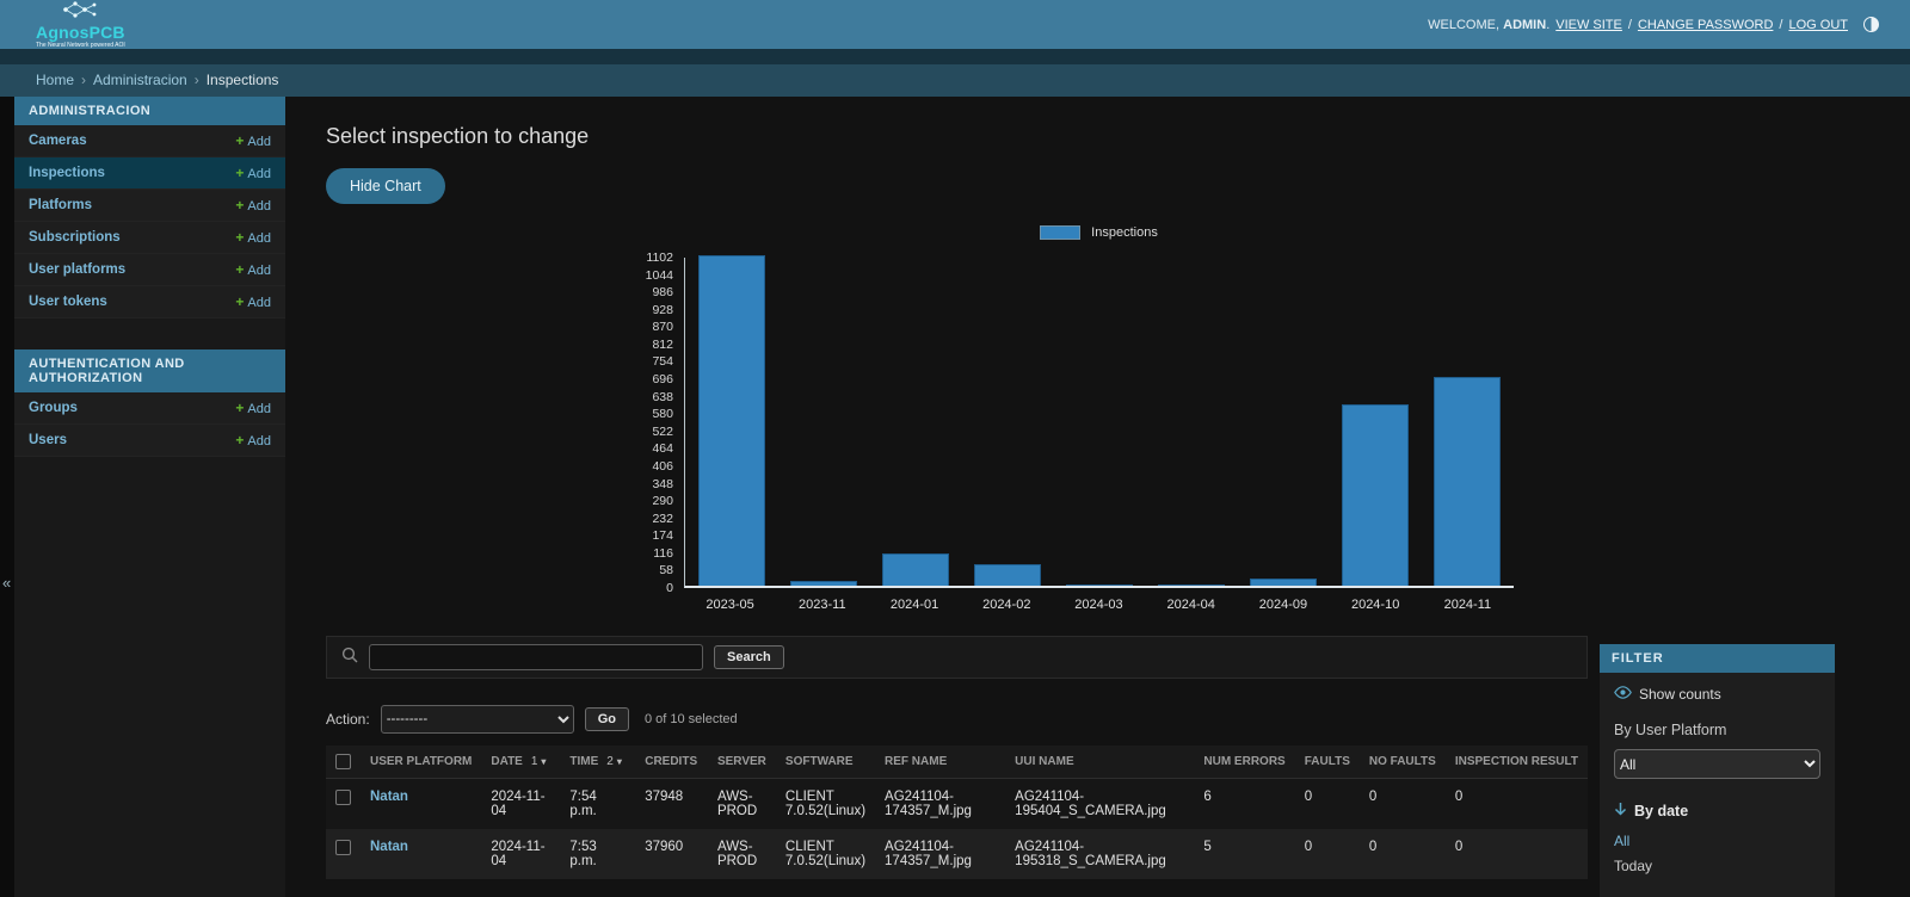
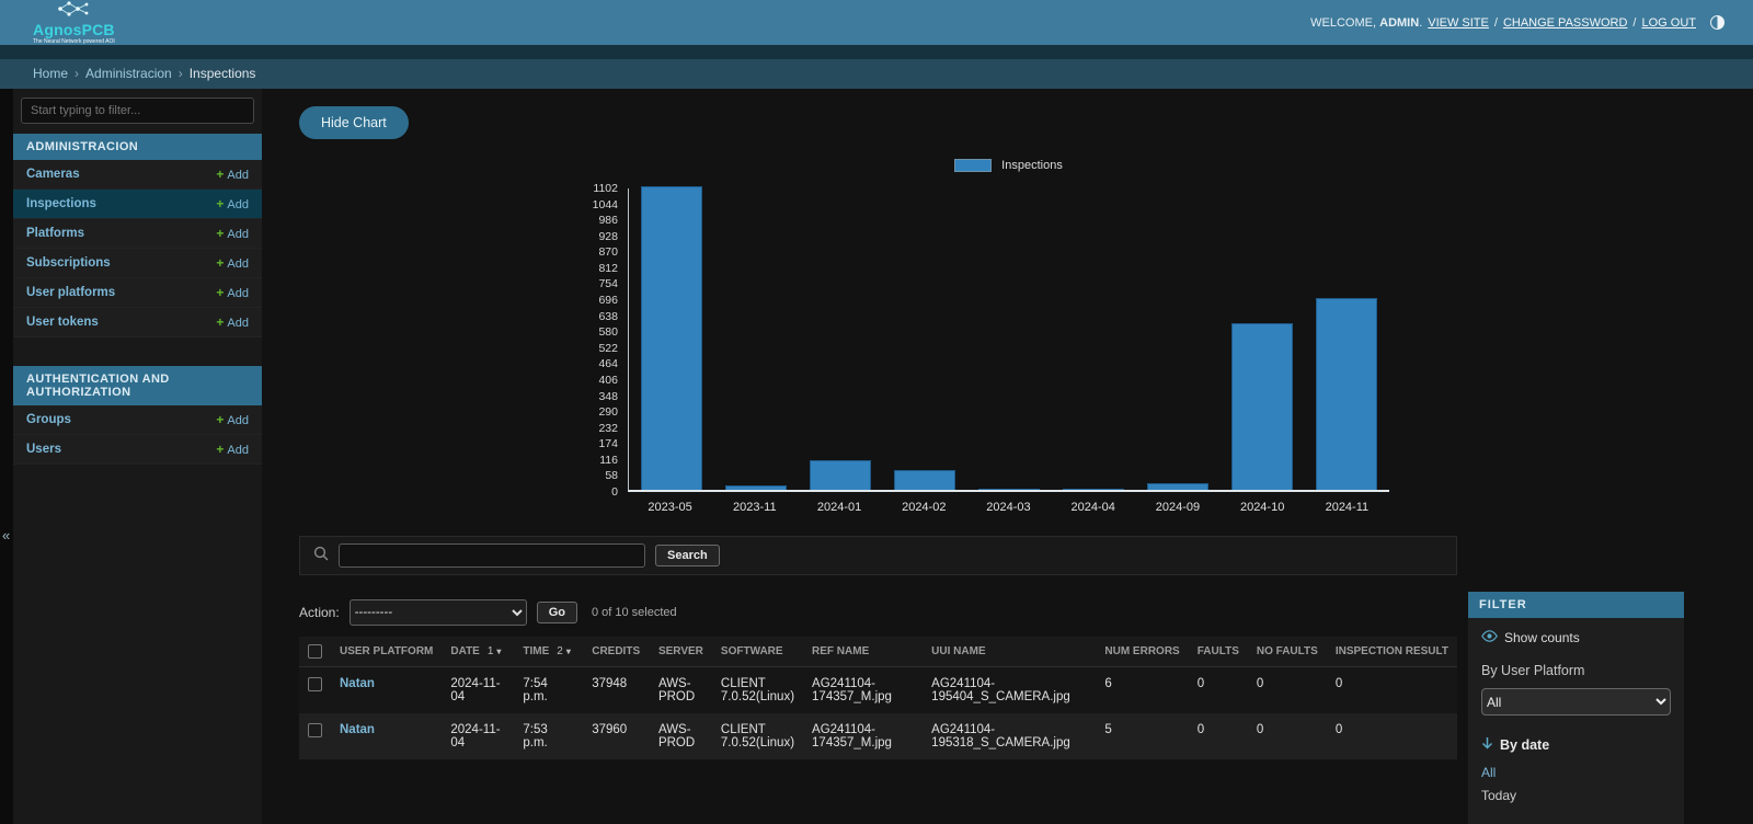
  AgnosPCB
  WELCOME, ADMIN.
  VIEW SITE
  /
  CHANGE PASSWORD
  /
  LOG OUT
  Home › Administracion › Inspections
  «
+ Start typing to filter...
  ADMINISTRACION
  Cameras
  + Add
  Inspections
  + Add
  Platforms
  + Add
  Subscriptions
  + Add
  User platforms
  + Add
  User tokens
  + Add
  AUTHENTICATION AND AUTHORIZATION
  Groups
  + Add
  Users
  + Add
- Select inspection to change
  Hide Chart
  Inspections
  1102
  1044
  986
  928
  870
  812
  754
  696
  638
  580
  522
  464
  406
  348
  290
  232
  174
  116
  58
  0
  2023-05
  2023-11
  2024-01
  2024-02
  2024-03
  2024-04
  2024-09
  2024-10
  2024-11
  Search
  Action:
  ---------
  Go
  0 of 10 selected
  	USER PLATFORM	DATE 1 ▾	TIME 2 ▾	CREDITS	SERVER	SOFTWARE	REF NAME	UUI NAME	NUM ERRORS	FAULTS	NO FAULTS	INSPECTION RESULT
  	Natan	2024-11-04	7:54 p.m.	37948	AWS-PROD	CLIENT 7.0.52(Linux)	AG241104-174357_M.jpg	AG241104-195404_S_CAMERA.jpg	6	0	0	0
  	Natan	2024-11-04	7:53 p.m.	37960	AWS-PROD	CLIENT 7.0.52(Linux)	AG241104-174357_M.jpg	AG241104-195318_S_CAMERA.jpg	5	0	0	0
  FILTER
  Show counts
  By User Platform
  All
  By date
  All
  Today
